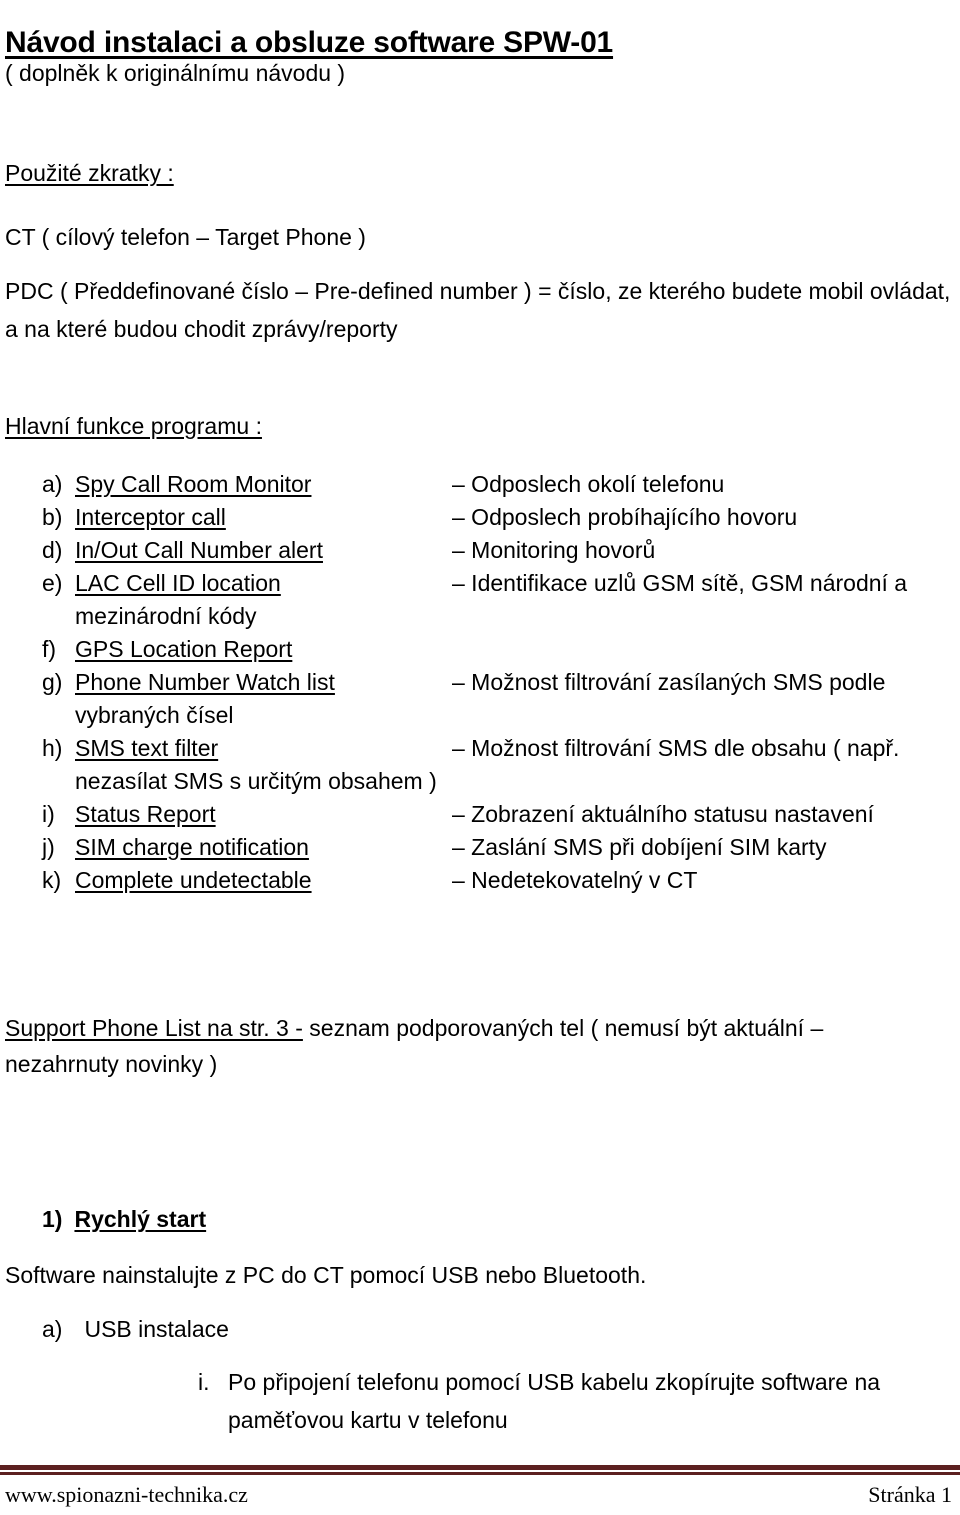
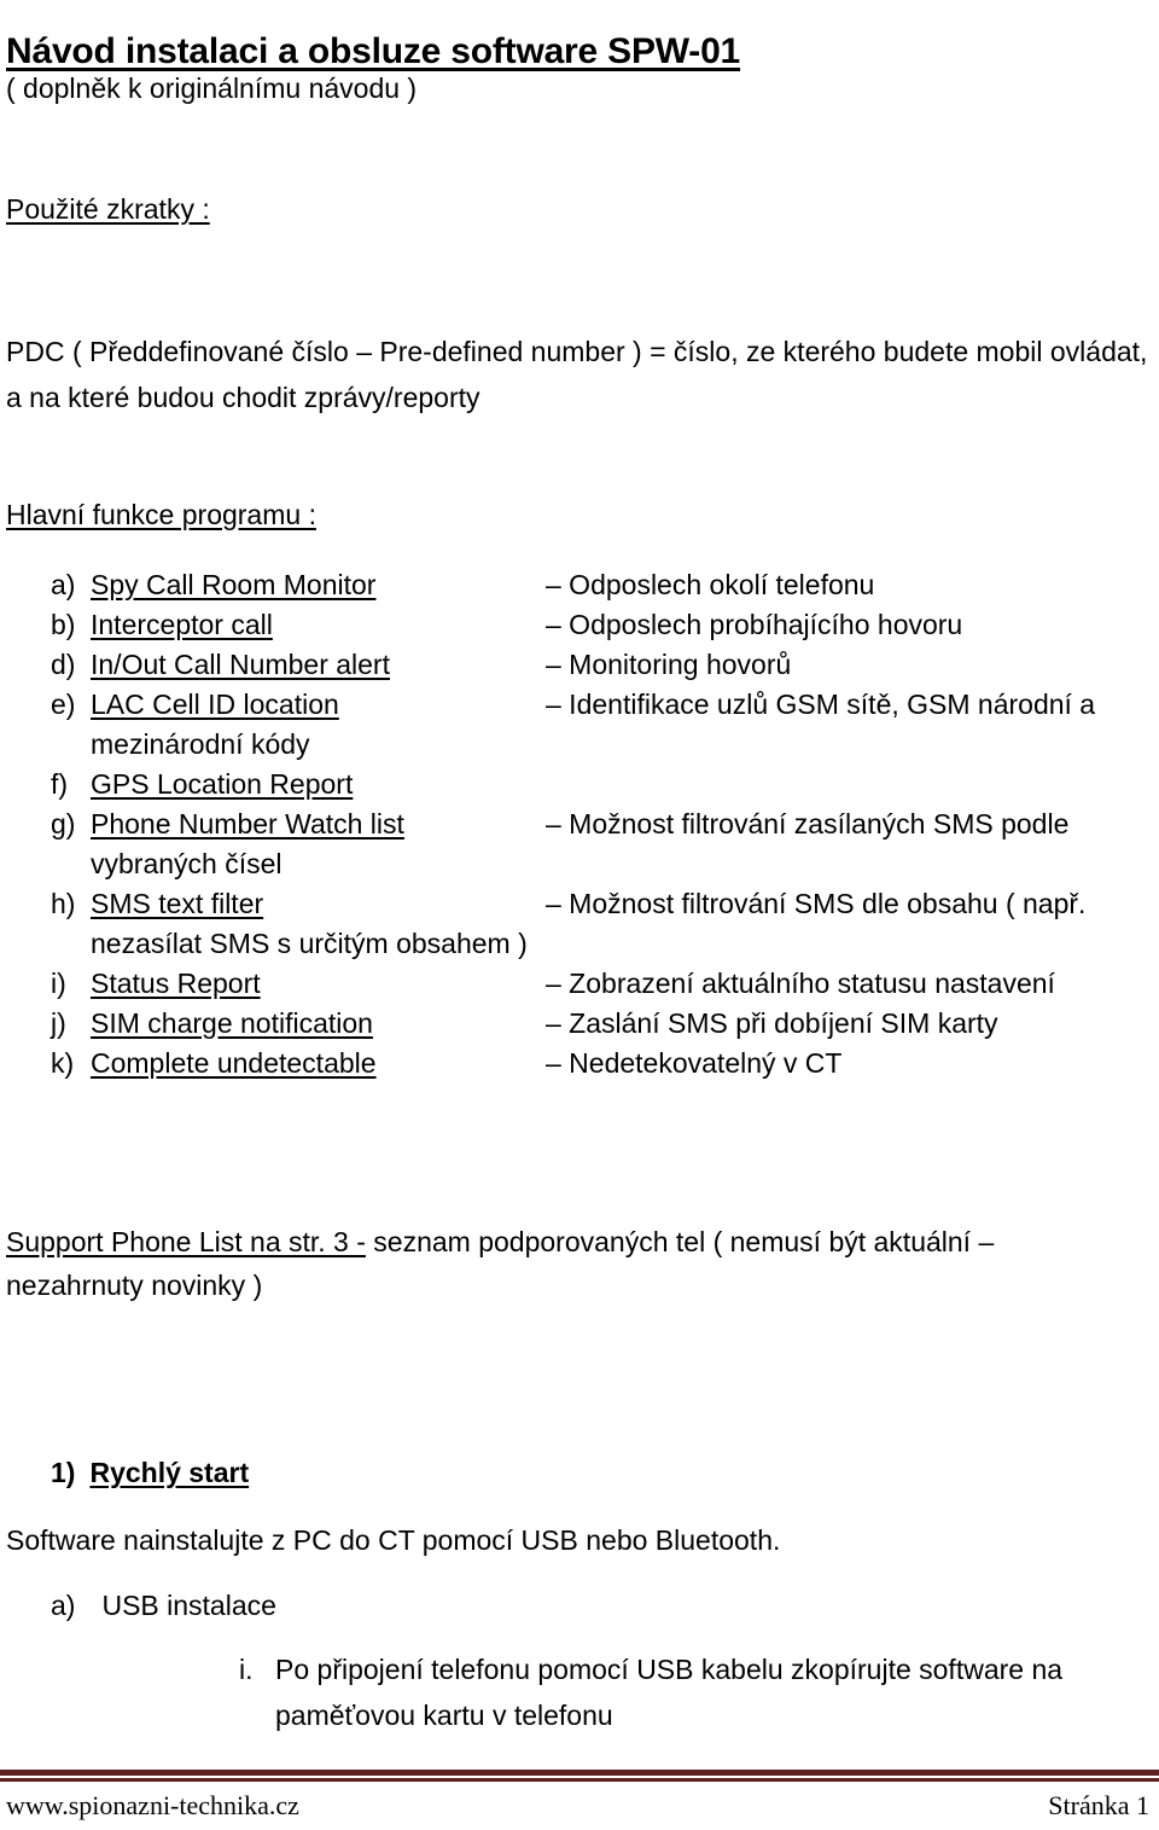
  Návod instalaci a obsluze software SPW-01
  ( doplněk k originálnímu návodu )
  Použité zkratky :
- CT ( cílový telefon – Target Phone )
  PDC ( Předdefinované číslo – Pre-defined number ) = číslo, ze kterého budete mobil ovládat, a na které budou chodit zprávy/reporty
  Hlavní funkce programu :
  a)
  Spy Call Room Monitor
  – Odposlech okolí telefonu
  b)
  Interceptor call
  – Odposlech probíhajícího hovoru
  d)
  In/Out Call Number alert
  – Monitoring hovorů
  e)
  LAC Cell ID location
  – Identifikace uzlů GSM sítě, GSM národní a
  mezinárodní kódy
  f)
  GPS Location Report
  g)
  Phone Number Watch list
  – Možnost filtrování zasílaných SMS podle
  vybraných čísel
  h)
  SMS text filter
  – Možnost filtrování SMS dle obsahu ( např.
  nezasílat SMS s určitým obsahem )
  i)
  Status Report
  – Zobrazení aktuálního statusu nastavení
  j)
  SIM charge notification
  – Zaslání SMS při dobíjení SIM karty
  k)
  Complete undetectable
  – Nedetekovatelný v CT
  Support Phone List na str. 3 - seznam podporovaných tel ( nemusí být aktuální – nezahrnuty novinky )
  1) Rychlý start
  Software nainstalujte z PC do CT pomocí USB nebo Bluetooth.
  a) USB instalace
  i.
  Po připojení telefonu pomocí USB kabelu zkopírujte software na paměťovou kartu v telefonu
  www.spionazni-technika.cz
  Stránka 1
